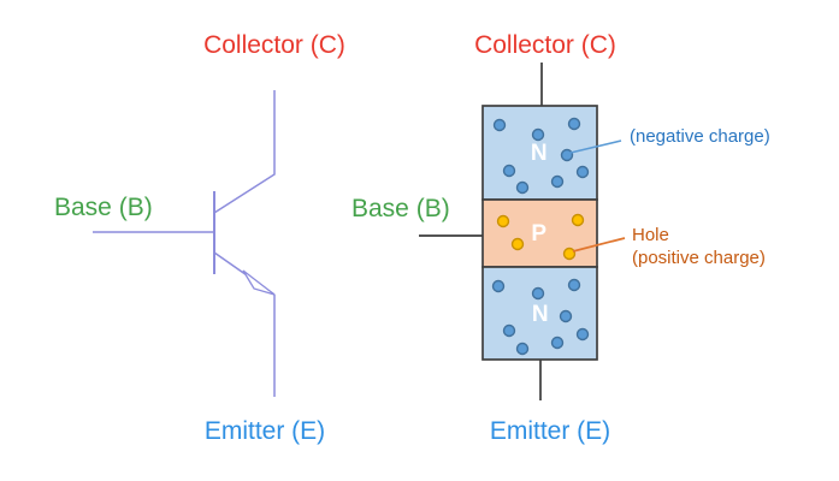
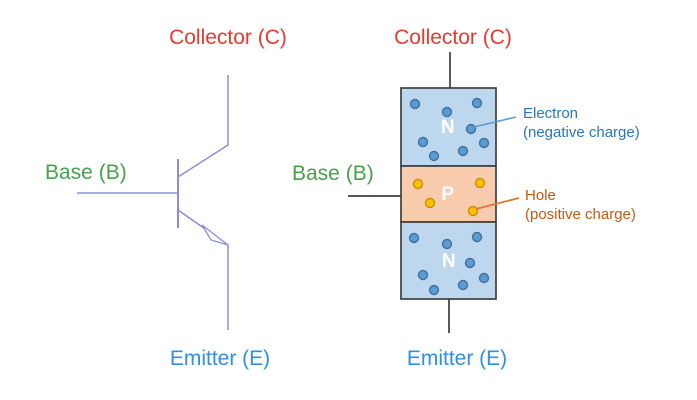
  Collector (C)
  Base (B)
  Emitter (E)
  Collector (C)
  Base (B)
  Emitter (E)
  N
  P
  N
+ Electron
  (negative charge)
  Hole
  (positive charge)
